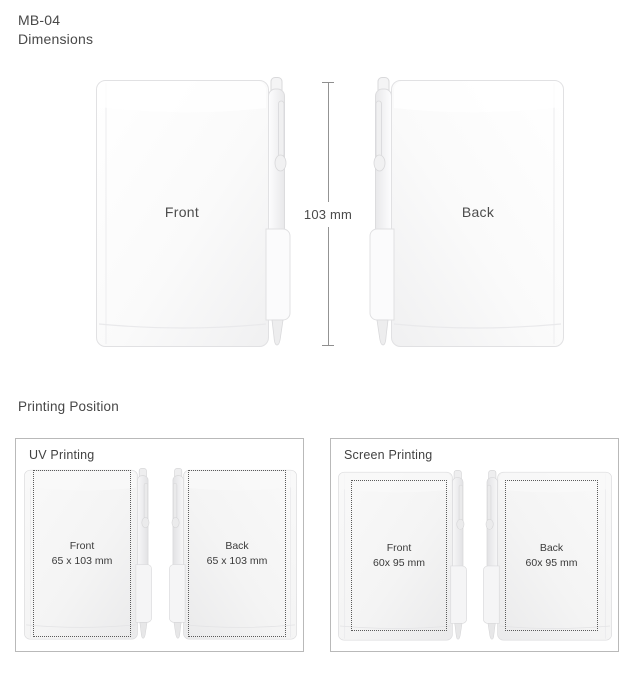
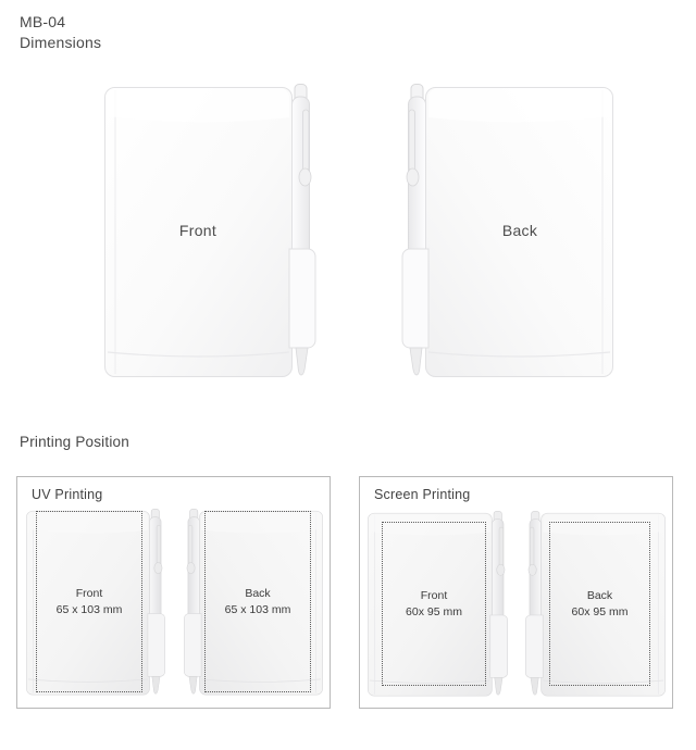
  MB-04
  Dimensions
  Front
- 103 mm
  Back
  Printing Position
  UV Printing
  Front
  65 x 103 mm
  Back
  65 x 103 mm
  Screen Printing
  Front
  60x 95 mm
  Back
  60x 95 mm
